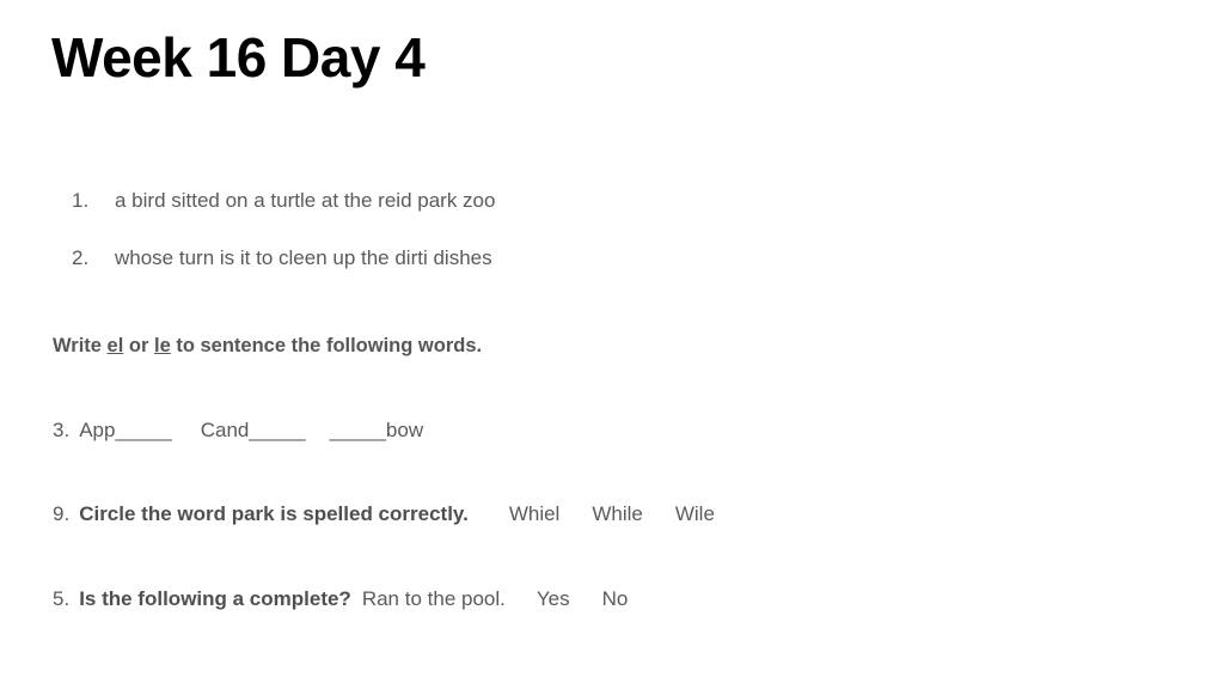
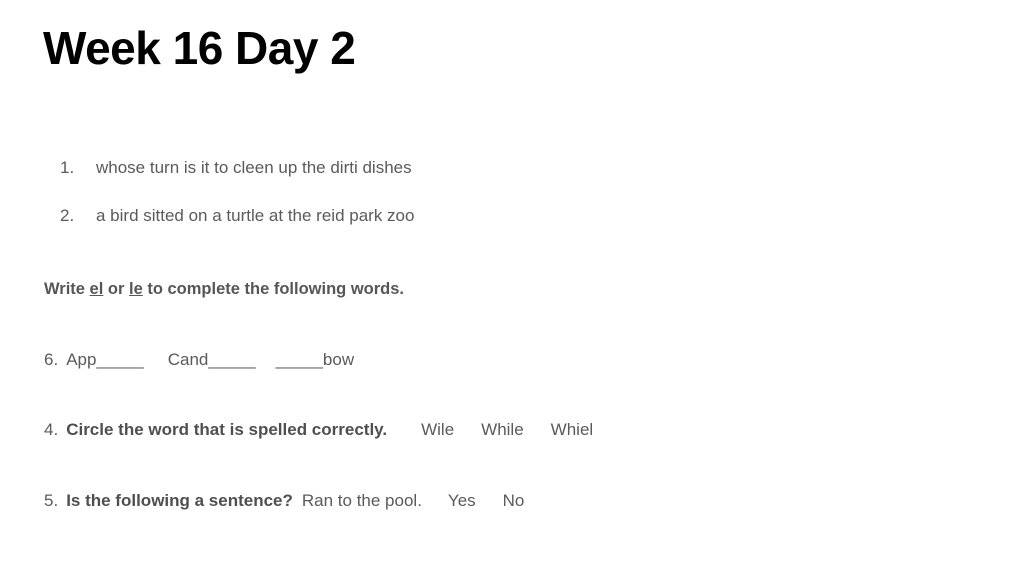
- Week 16 Day 4
+ Week 16 Day 2
  1.
- a bird sitted on a turtle at the reid park zoo
+ whose turn is it to cleen up the dirti dishes
  2.
- whose turn is it to cleen up the dirti dishes
+ a bird sitted on a turtle at the reid park zoo
- Write el or le to sentence the following words.
+ Write el or le to complete the following words.
- 3.
+ 6.
  App
  _____
  Cand
  _____
  _____
  bow
- 9.
+ 4.
- Circle the word park is spelled correctly.
+ Circle the word that is spelled correctly.
- Whiel
+ Wile
  While
- Wile
+ Whiel
  5.
- Is the following a complete?
+ Is the following a sentence?
  Ran to the pool.
  Yes
  No
